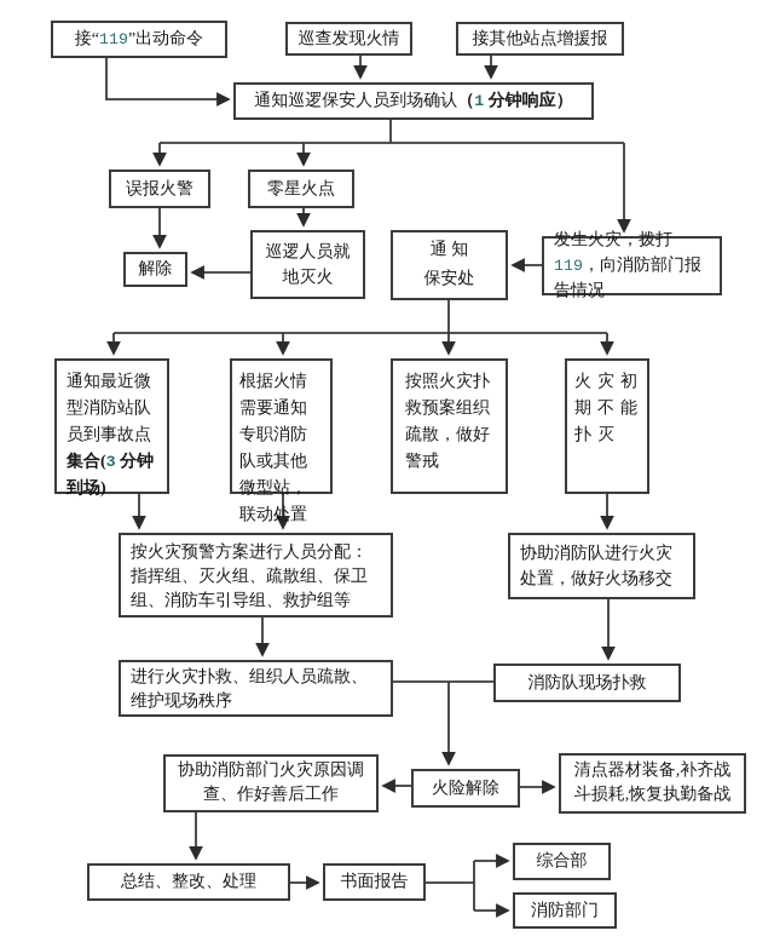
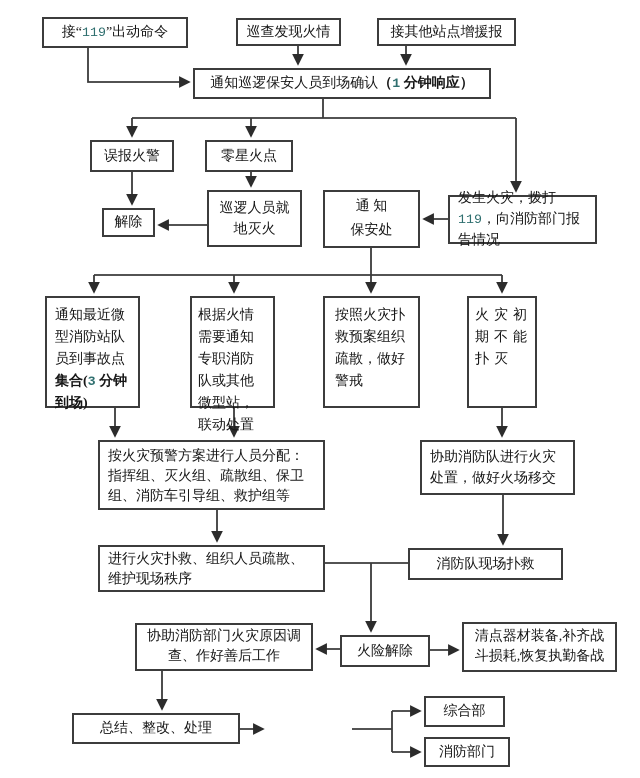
  接“119”出动命令
  巡查发现火情
  接其他站点增援报
  通知巡逻保安人员到场确认（1 分钟响应）
  误报火警
  零星火点
  解除
  巡逻人员就地灭火
  通 知
  保安处
  发生火灾，拨打 119，向消防部门报告情况
  通知最近微型消防站队员到事故点集合(3 分钟到场)
  根据火情需要通知专职消防队或其他微型站，联动处置
  按照火灾扑救预案组织疏散，做好警戒
  火灾初期不能扑灭
  按火灾预警方案进行人员分配：指挥组、灭火组、疏散组、保卫组、消防车引导组、救护组等
  协助消防队进行火灾处置，做好火场移交
  进行火灾扑救、组织人员疏散、维护现场秩序
  消防队现场扑救
  火险解除
  协助消防部门火灾原因调查、作好善后工作
  清点器材装备,补齐战斗损耗,恢复执勤备战
  总结、整改、处理
- 书面报告
  综合部
  消防部门
